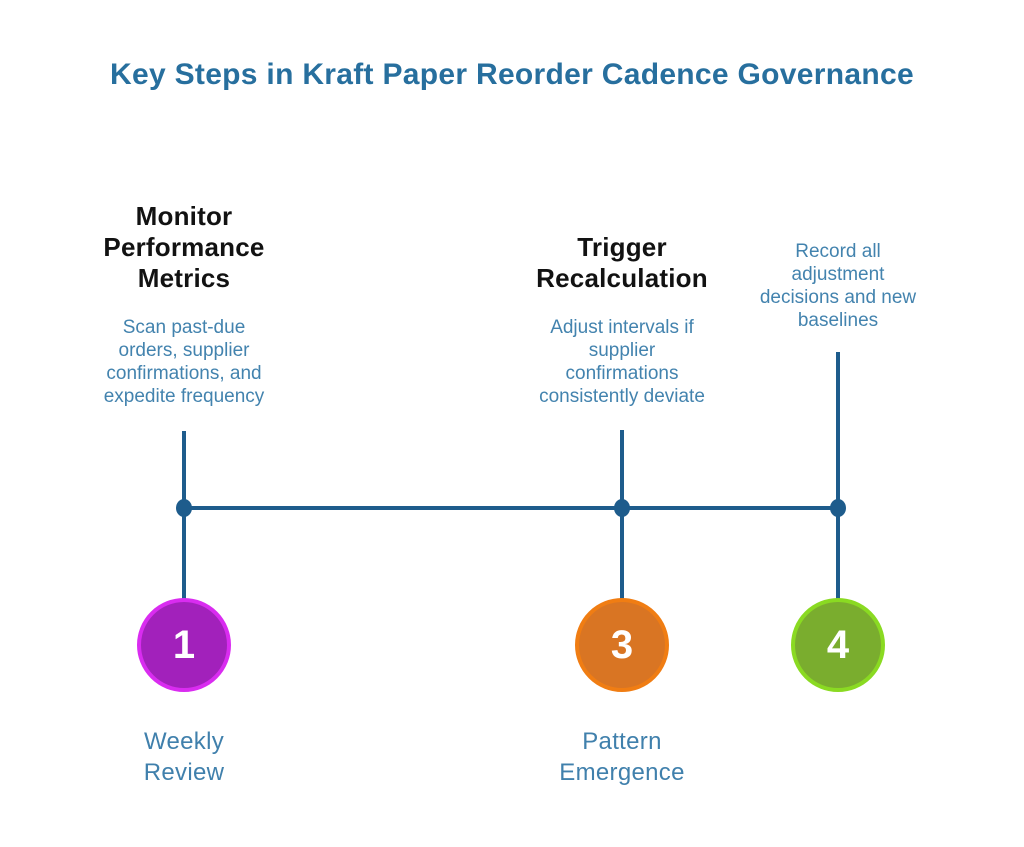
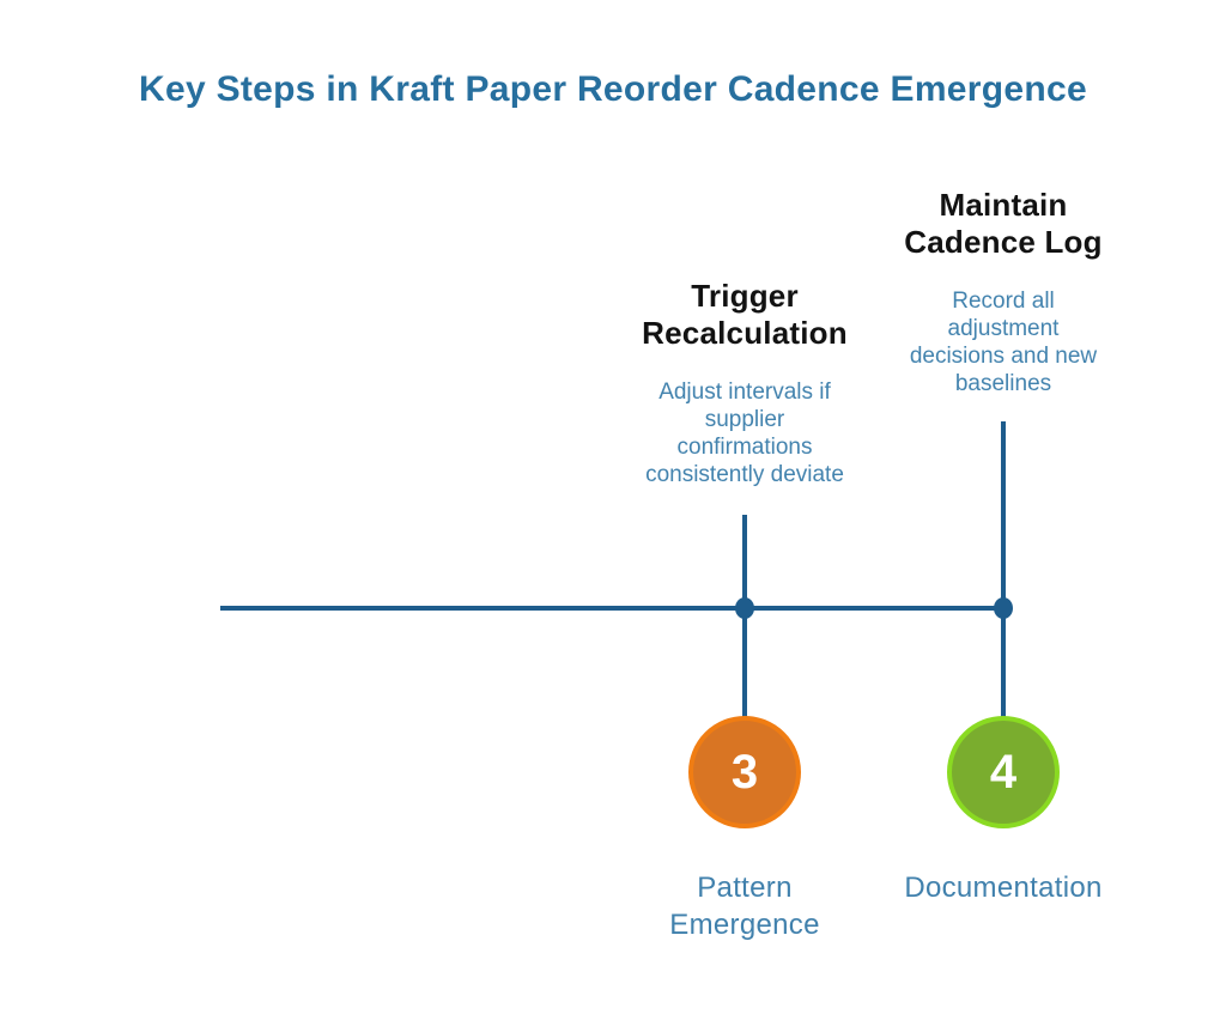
- Key Steps in Kraft Paper Reorder Cadence Governance
+ Key Steps in Kraft Paper Reorder Cadence Emergence
- Monitor Performance Metrics
- Scan past-due orders, supplier confirmations, and expedite frequency
- 1
- Weekly Review
  Trigger Recalculation
  Adjust intervals if supplier confirmations consistently deviate
  3
  Pattern Emergence
+ Maintain Cadence Log
  Record all adjustment decisions and new baselines
  4
+ Documentation
